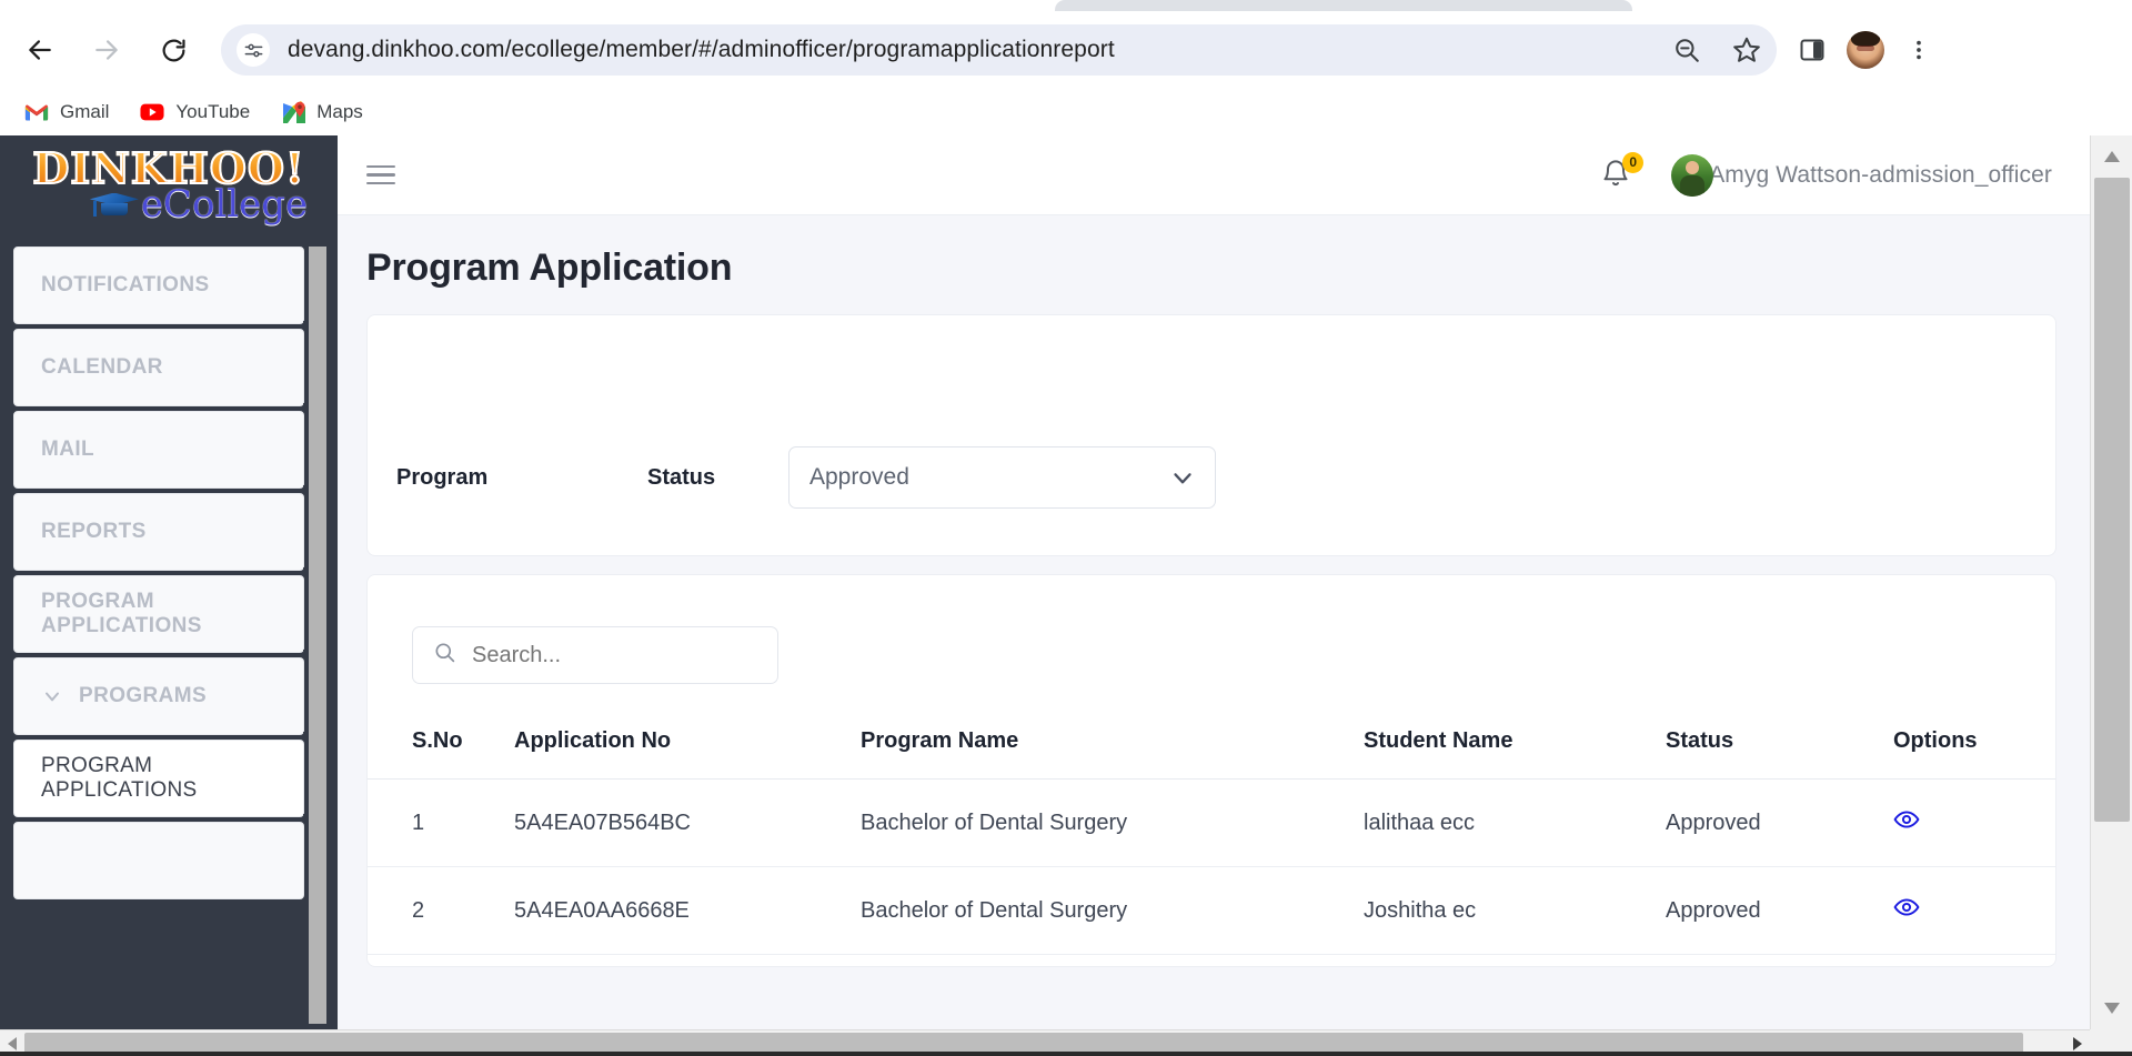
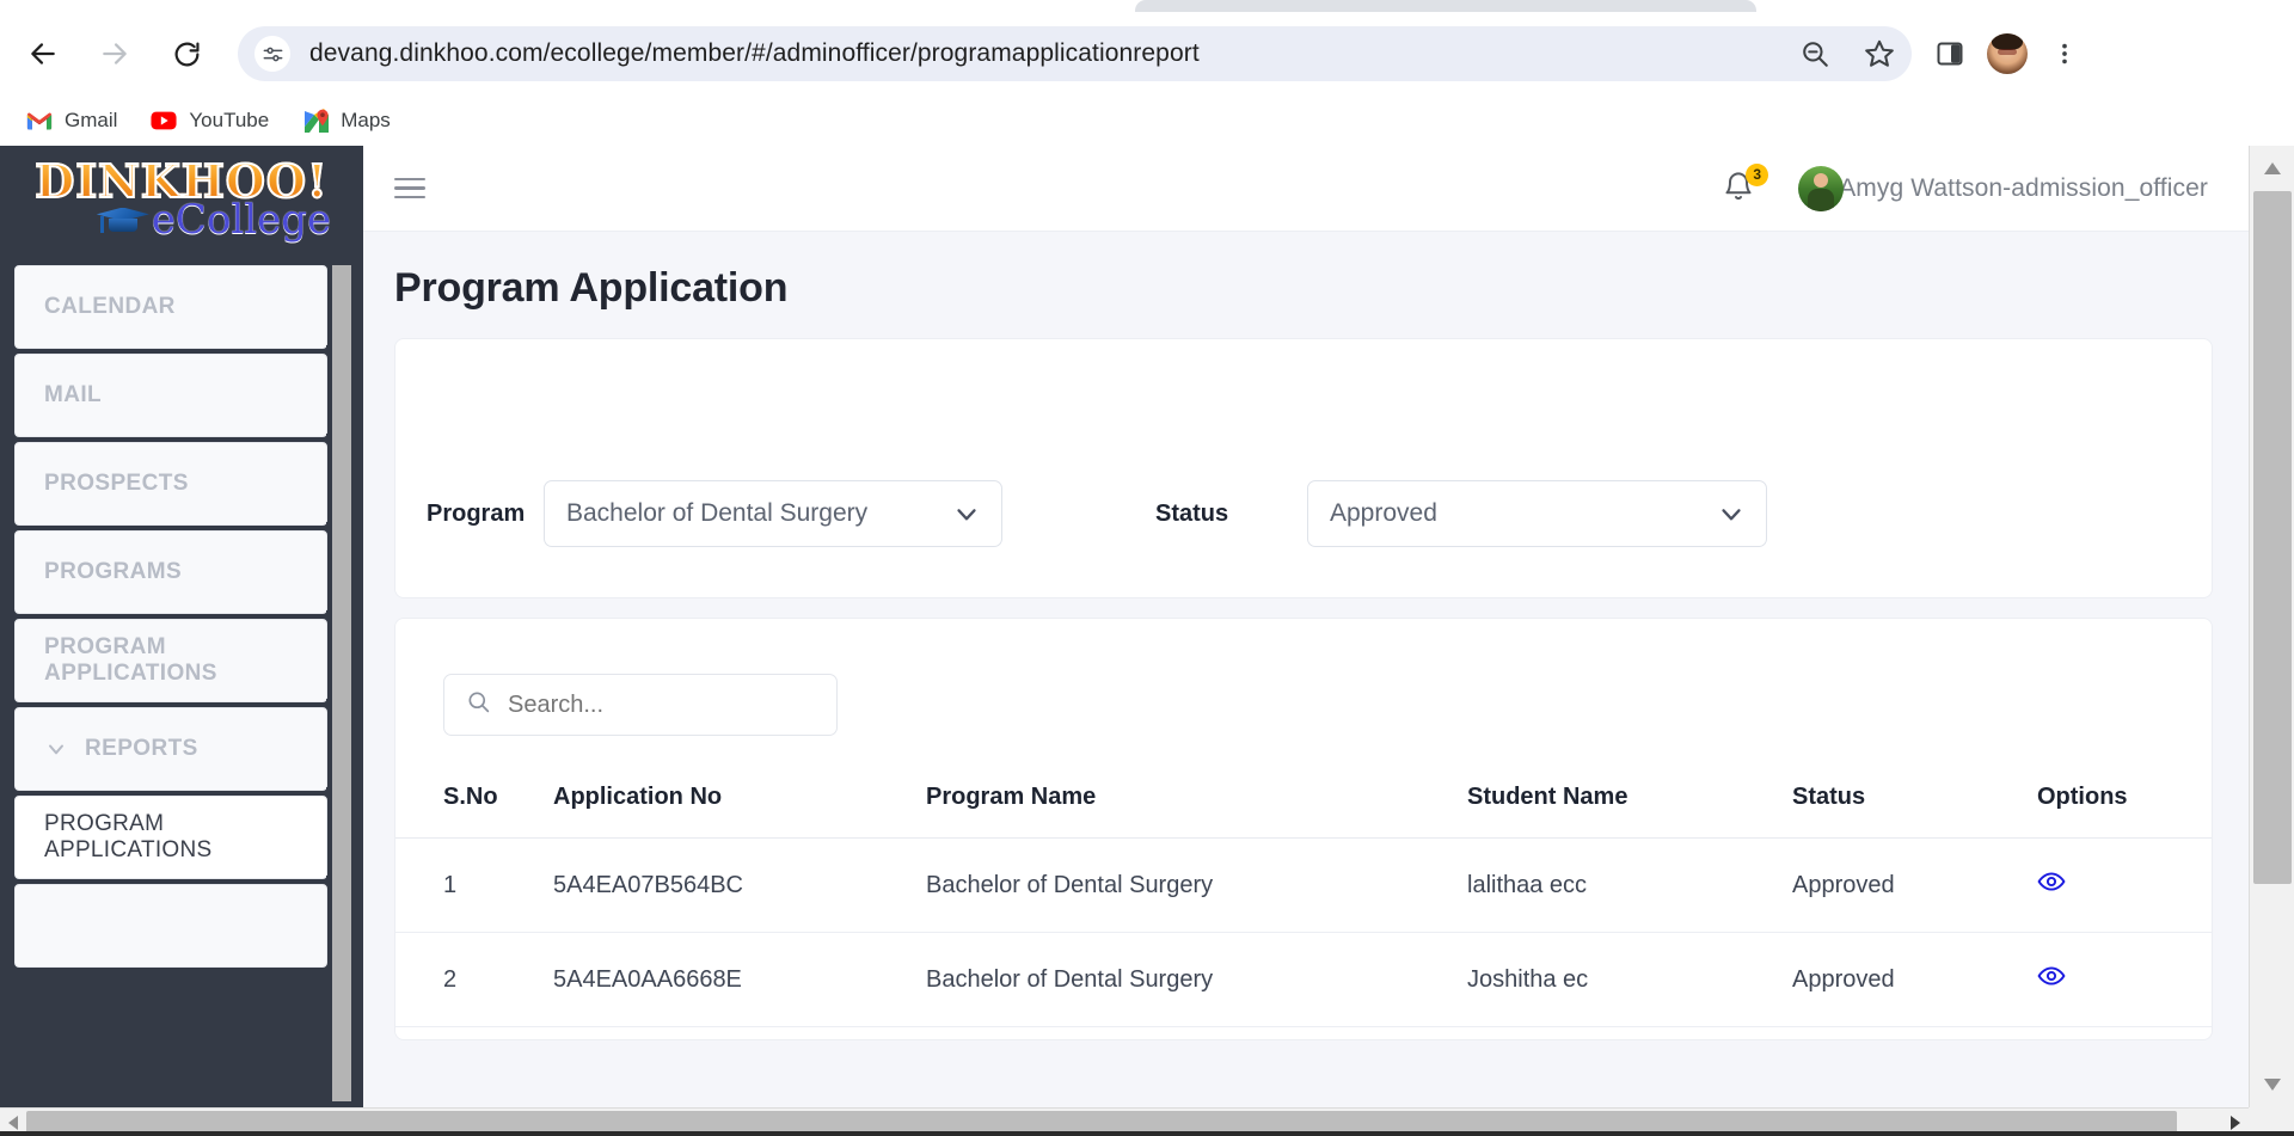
  devang.dinkhoo.com/ecollege/member/#/adminofficer/programapplicationreport
  Gmail
  YouTube
  Maps
  DINKHOO!
  eCollege
- NOTIFICATIONS
  CALENDAR
  MAIL
+ PROSPECTS
- REPORTS
+ PROGRAMS
  PROGRAM APPLICATIONS
- PROGRAMS
+ REPORTS
  PROGRAM APPLICATIONS
- 0
+ 3
  Amyg Wattson-admission_officer
  Program Application
  Program
+ Bachelor of Dental Surgery
  Status
  Approved
  Search...
  S.No	Application No	Program Name	Student Name	Status	Options
  1	5A4EA07B564BC	Bachelor of Dental Surgery	lalithaa ecc	Approved
  2	5A4EA0AA6668E	Bachelor of Dental Surgery	Joshitha ec	Approved
